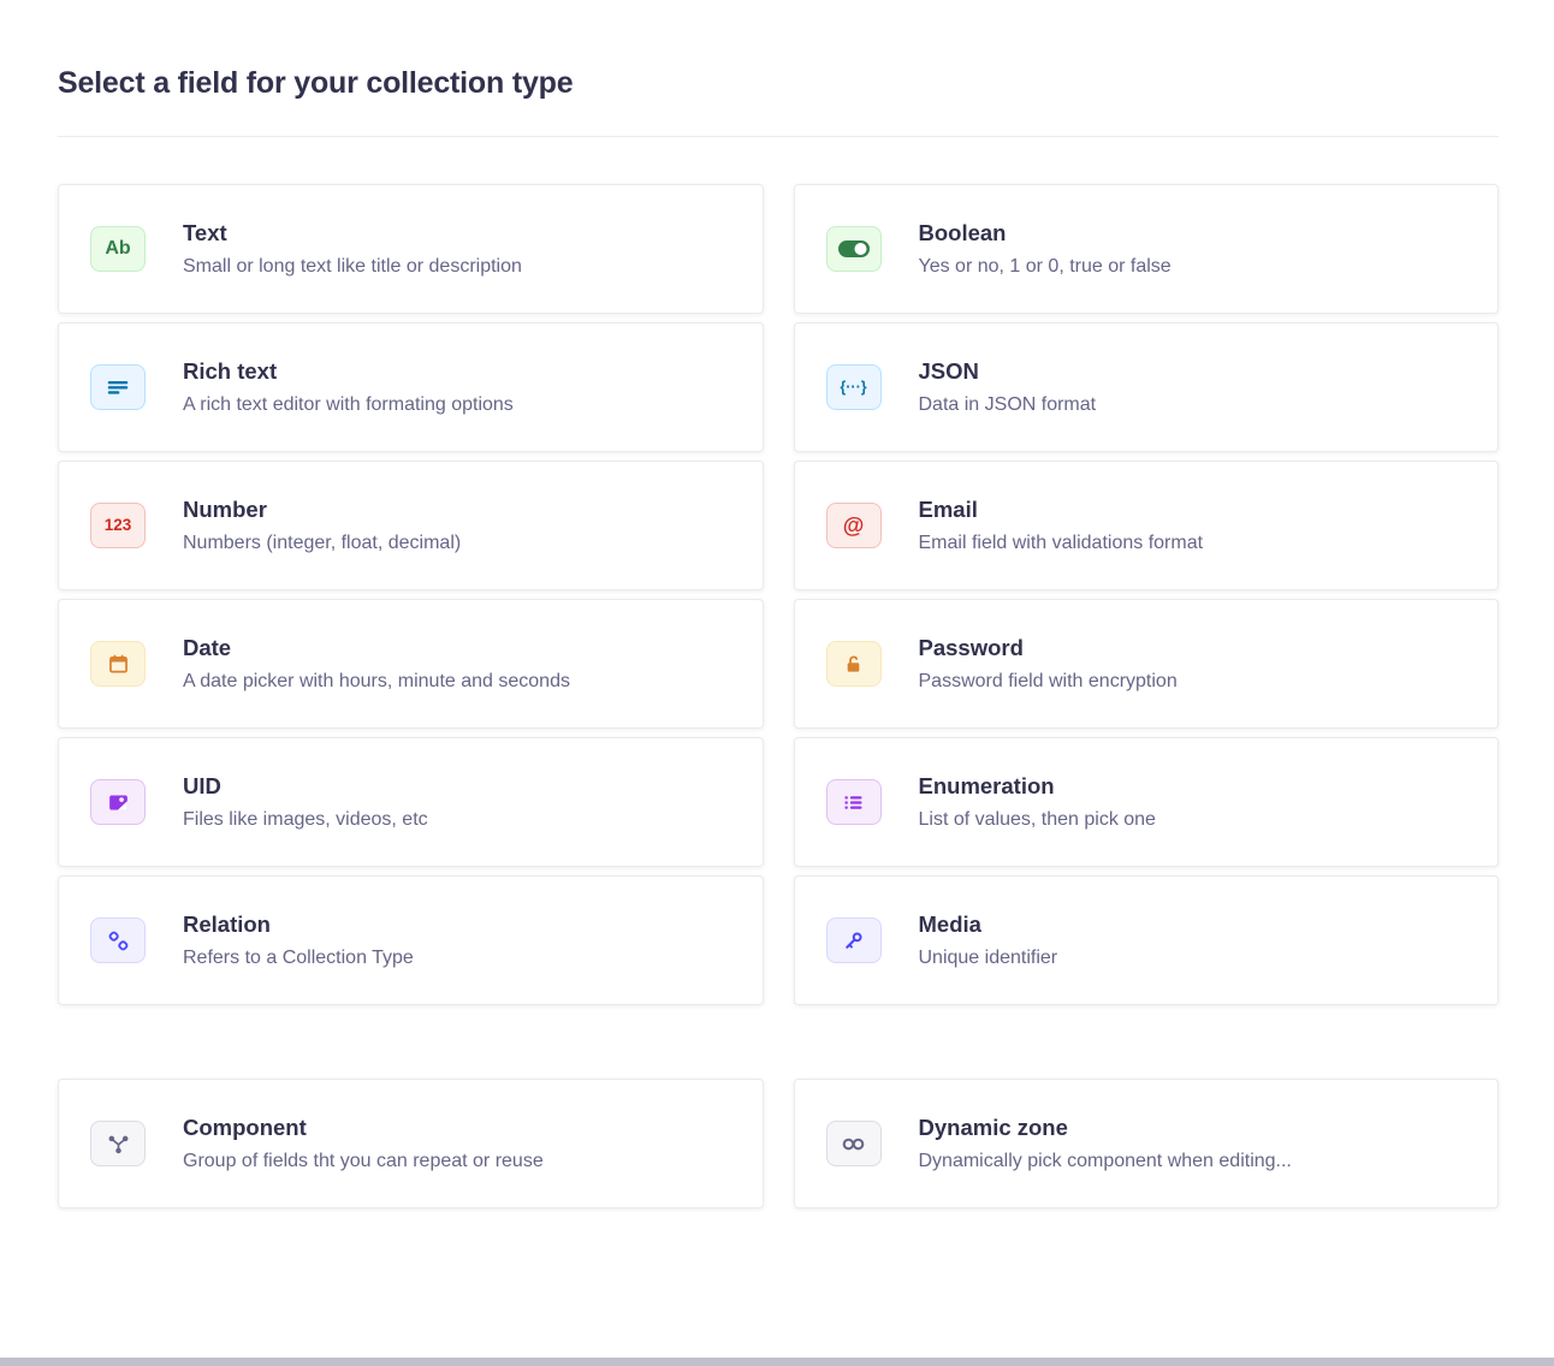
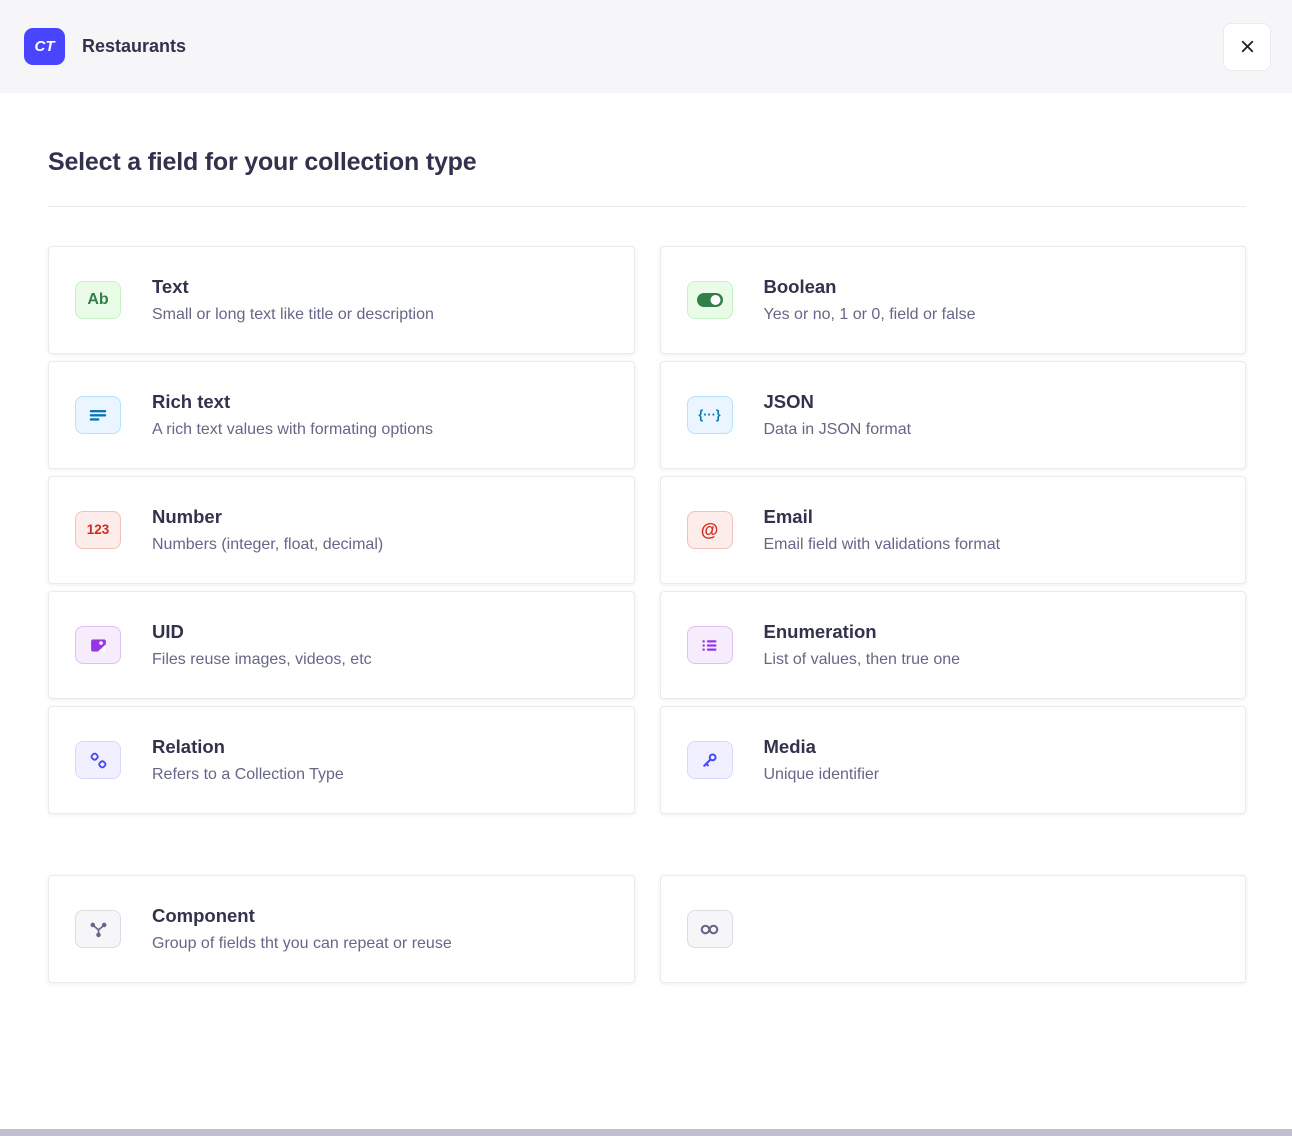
+ CT
+ Restaurants
  Select a field for your collection type
  Ab
  Text
  Small or long text like title or description
  Boolean
- Yes or no, 1 or 0, true or false
+ Yes or no, 1 or 0, field or false
  Rich text
- A rich text editor with formating options
+ A rich text values with formating options
  {···}
  JSON
  Data in JSON format
  123
  Number
  Numbers (integer, float, decimal)
  @
  Email
  Email field with validations format
- Date
- A date picker with hours, minute and seconds
- Password
- Password field with encryption
  UID
- Files like images, videos, etc
+ Files reuse images, videos, etc
  Enumeration
- List of values, then pick one
+ List of values, then true one
  Relation
  Refers to a Collection Type
  Media
  Unique identifier
  Component
  Group of fields tht you can repeat or reuse
- Dynamic zone
- Dynamically pick component when editing...
